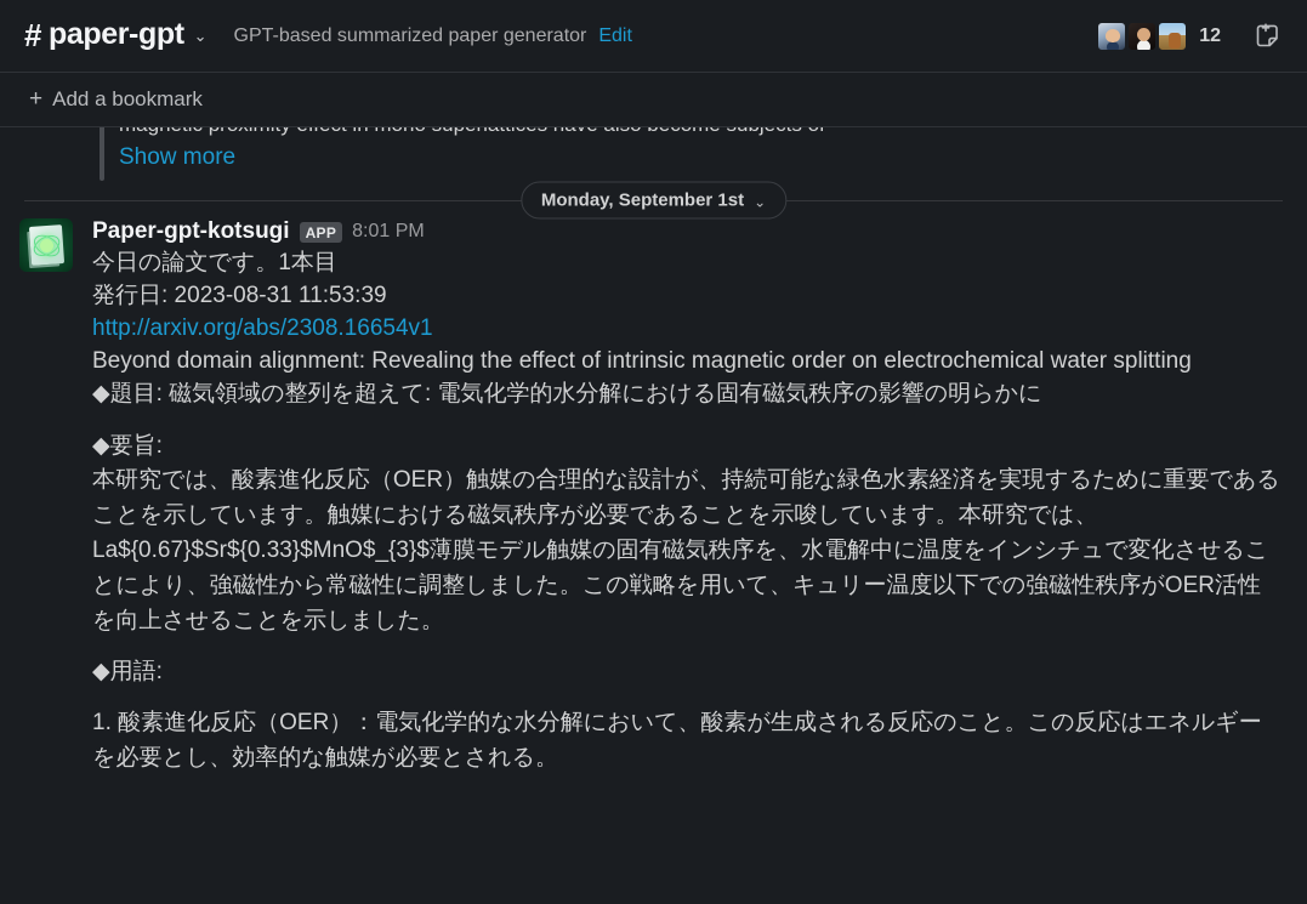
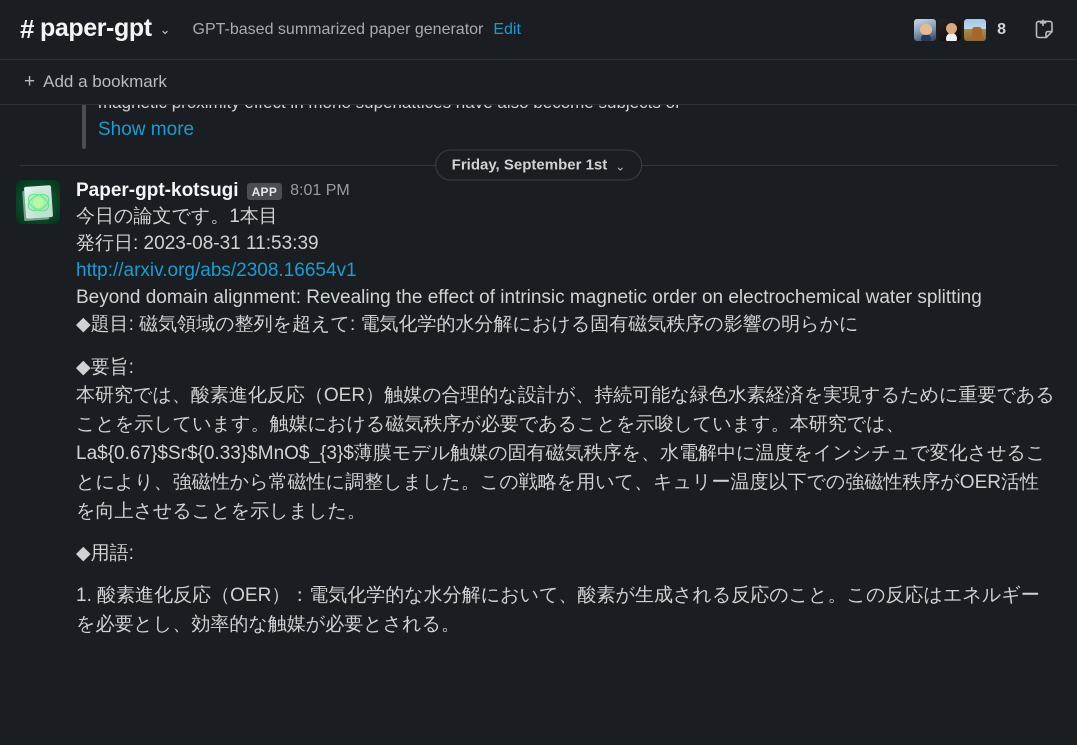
  #
  paper-gpt
  ⌄
  GPT-based summarized paper generator
  Edit
- 12
+ 8
  +
  Add a bookmark
  Show more
- Monday, September 1st
+ Friday, September 1st
  ⌄
  Paper-gpt-kotsugi
  APP
  8:01 PM
  今日の論文です。1本目
  発行日: 2023-08-31 11:53:39
  http://arxiv.org/abs/2308.16654v1
  Beyond domain alignment: Revealing the effect of intrinsic magnetic order on electrochemical water splitting
  ◆題目: 磁気領域の整列を超えて: 電気化学的水分解における固有磁気秩序の影響の明らかに
  ◆要旨:
  本研究では、酸素進化反応（OER）触媒の合理的な設計が、持続可能な緑色水素経済を実現するために重要であることを示しています。触媒における磁気秩序が必要であることを示唆しています。本研究では、La${0.67}$Sr${0.33}$MnO$_{3}$薄膜モデル触媒の固有磁気秩序を、水電解中に温度をインシチュで変化させることにより、強磁性から常磁性に調整しました。この戦略を用いて、キュリー温度以下での強磁性秩序がOER活性を向上させることを示しました。
  ◆用語:
  1. 酸素進化反応（OER）：電気化学的な水分解において、酸素が生成される反応のこと。この反応はエネルギーを必要とし、効率的な触媒が必要とされる。
